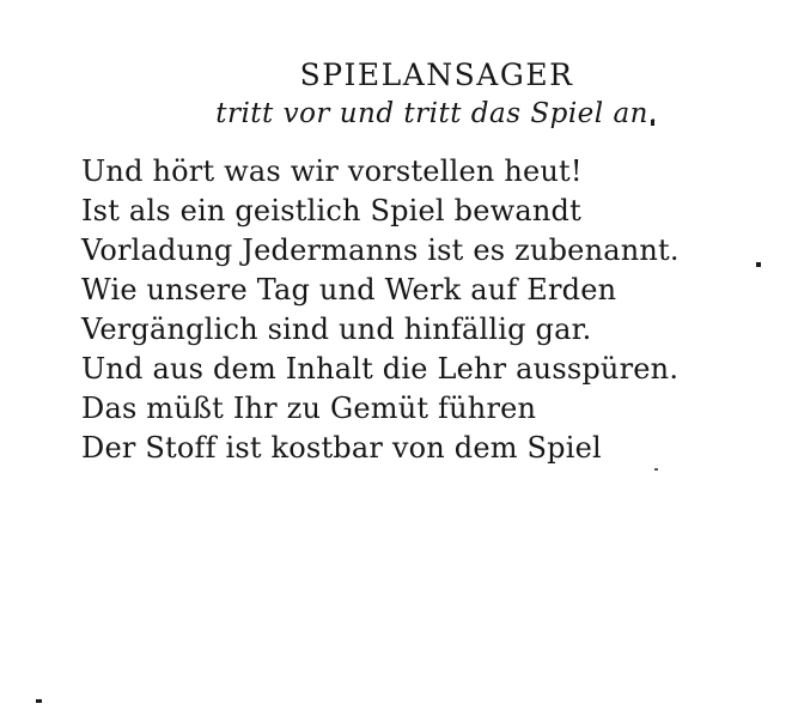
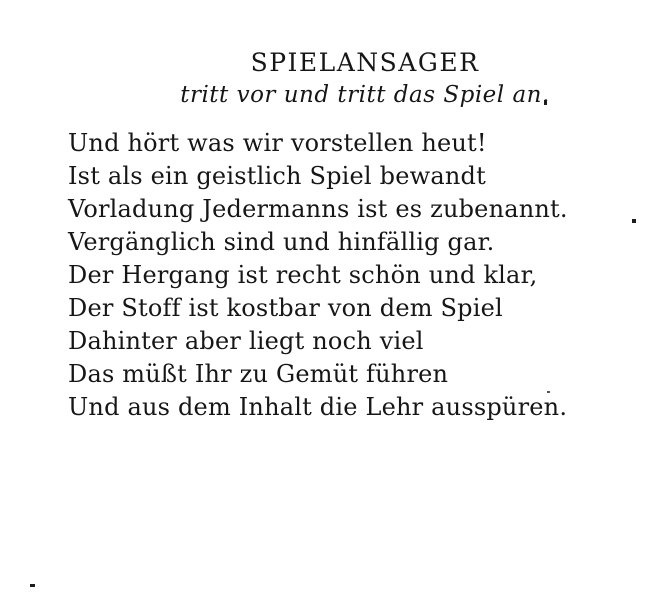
  SPIELANSAGER
  tritt vor und tritt das Spiel an.
  Und hört was wir vorstellen heut!
  Ist als ein geistlich Spiel bewandt
  Vorladung Jedermanns ist es zubenannt.
- Wie unsere Tag und Werk auf Erden
  Vergänglich sind und hinfällig gar.
+ Der Hergang ist recht schön und klar,
- Und aus dem Inhalt die Lehr ausspüren.
+ Der Stoff ist kostbar von dem Spiel
+ Dahinter aber liegt noch viel
  Das müßt Ihr zu Gemüt führen
- Der Stoff ist kostbar von dem Spiel
+ Und aus dem Inhalt die Lehr ausspüren.
